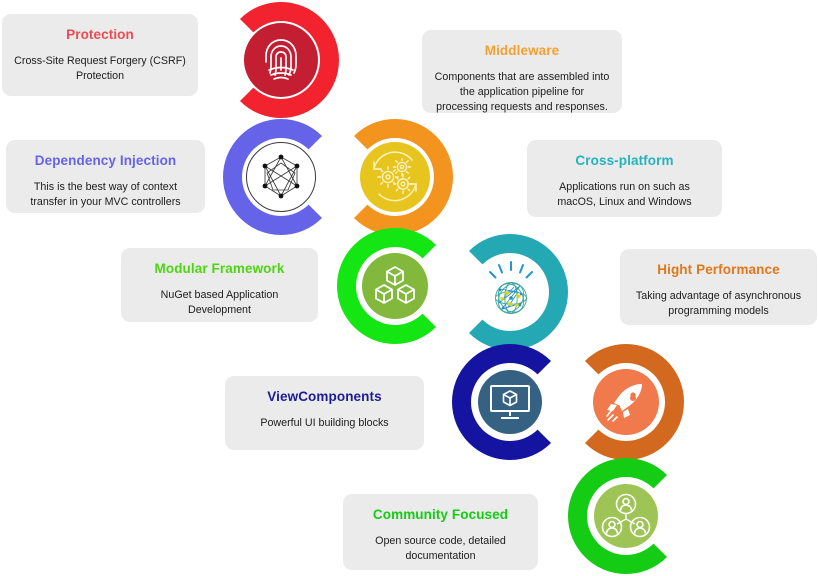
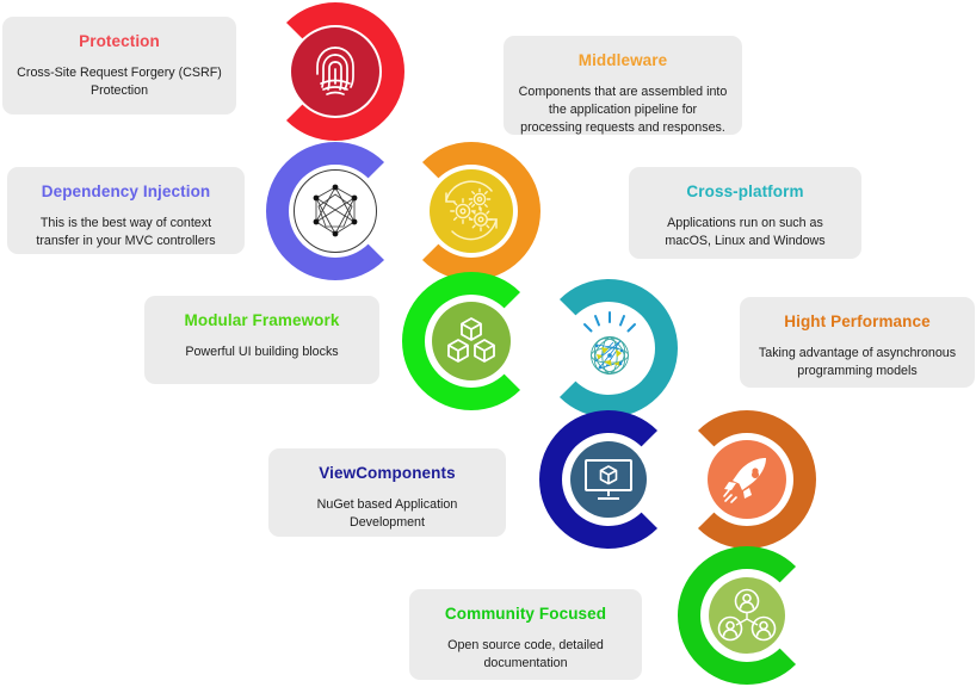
  Protection
  Cross-Site Request Forgery (CSRF) Protection
  Dependency Injection
  This is the best way of context transfer in your MVC controllers
  Modular Framework
- NuGet based Application Development
+ Powerful UI building blocks
  ViewComponents
- Powerful UI building blocks
+ NuGet based Application Development
  Community Focused
  Open source code, detailed documentation
  Middleware
  Components that are assembled into the application pipeline for processing requests and responses.
  Cross-platform
  Applications run on such as macOS, Linux and Windows
  Hight Performance
  Taking advantage of asynchronous programming models
